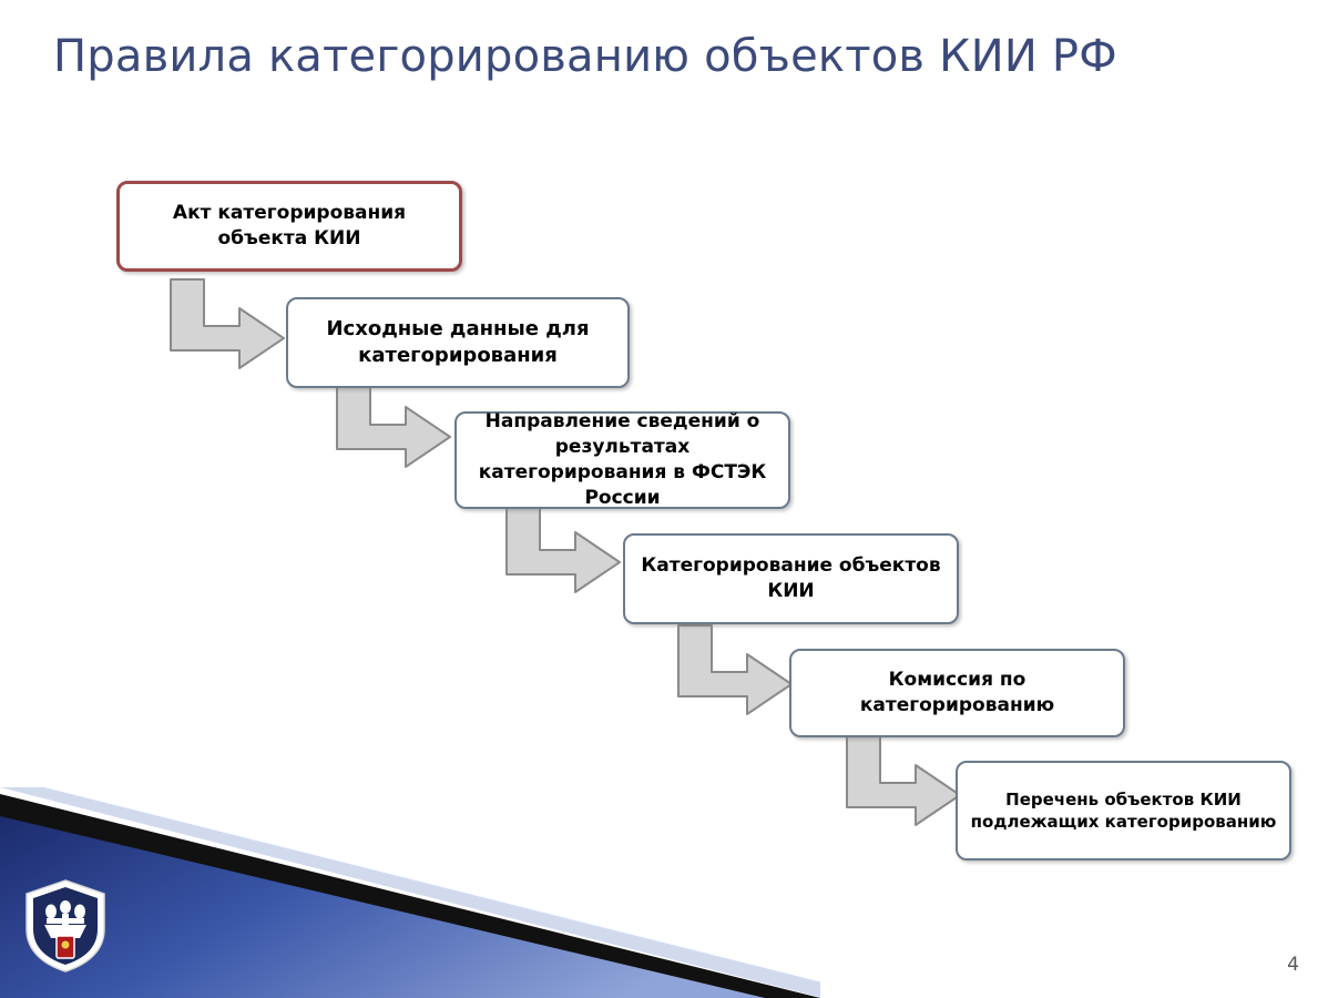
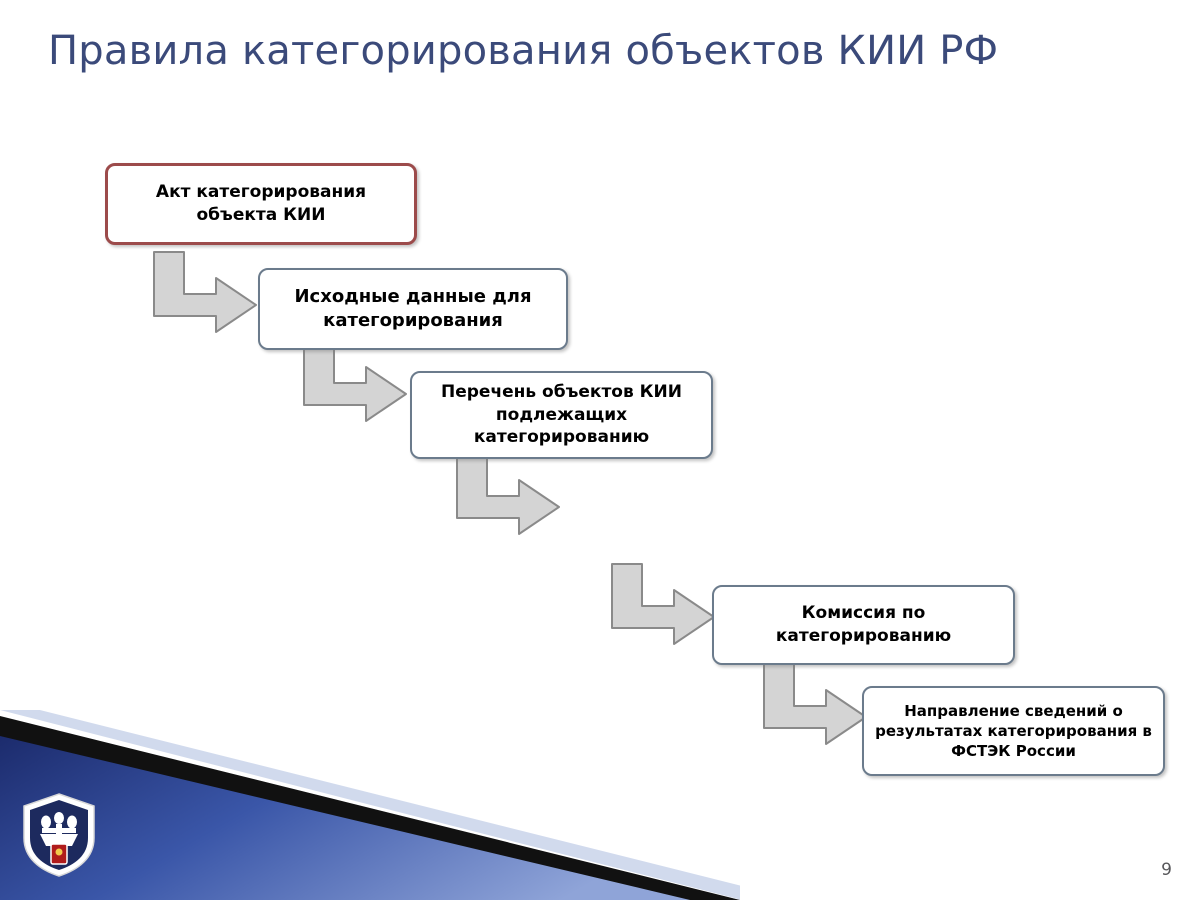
- Правила категорированию объектов КИИ РФ
+ Правила категорирования объектов КИИ РФ
  Акт категорирования объекта КИИ
  Исходные данные для категорирования
- Направление сведений о результатах категорирования в ФСТЭК России
+ Перечень объектов КИИ подлежащих категорированию
- Категорирование объектов КИИ
  Комиссия по категорированию
- Перечень объектов КИИ подлежащих категорированию
+ Направление сведений о результатах категорирования в ФСТЭК России
- 4
+ 9
